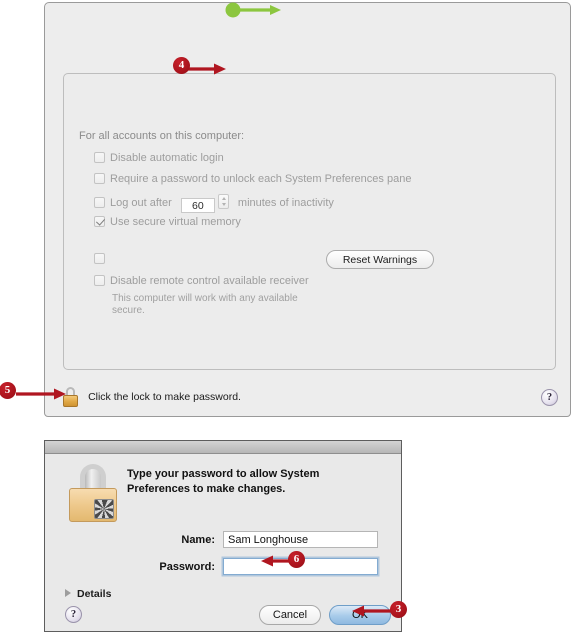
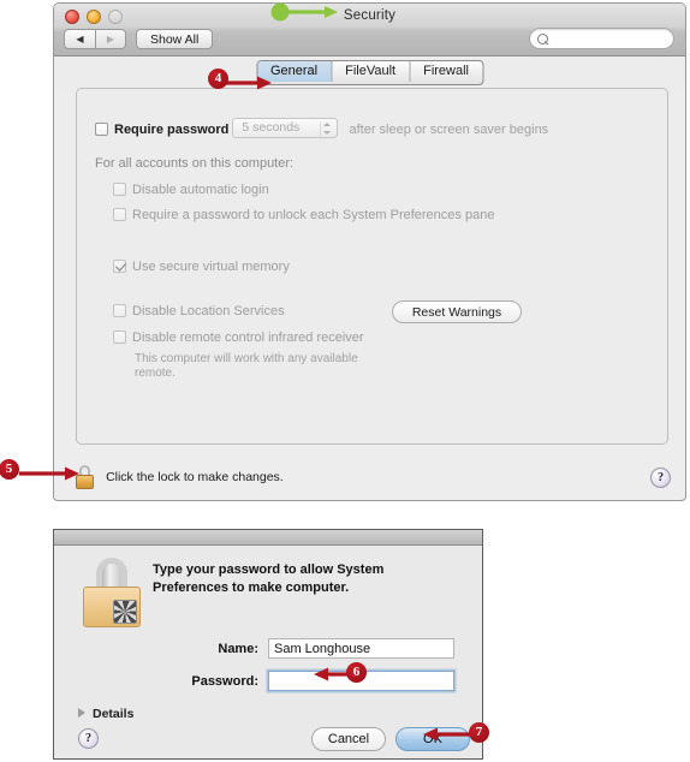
+ Security
+ ◀
+ ▶
+ Show All
+ General
+ FileVault
+ Firewall
+ Require password
+ 5 seconds
+ after sleep or screen saver begins
  For all accounts on this computer:
  Disable automatic login
  Require a password to unlock each System Preferences pane
- Log out after 60 minutes of inactivity
  Use secure virtual memory
+ Disable Location Services
- Disable remote control available receiver
+ Disable remote control infrared receiver
- This computer will work with any available secure.
+ This computer will work with any available remote.
  Reset Warnings
- Click the lock to make password.
+ Click the lock to make changes.
  ?
- Type your password to allow System Preferences to make changes.
+ Type your password to allow System Preferences to make computer.
  Name:
  Sam Longhouse
  Password:
  Details
  ?
  Cancel
  OK
  4
  5
  6
- 3
+ 7
